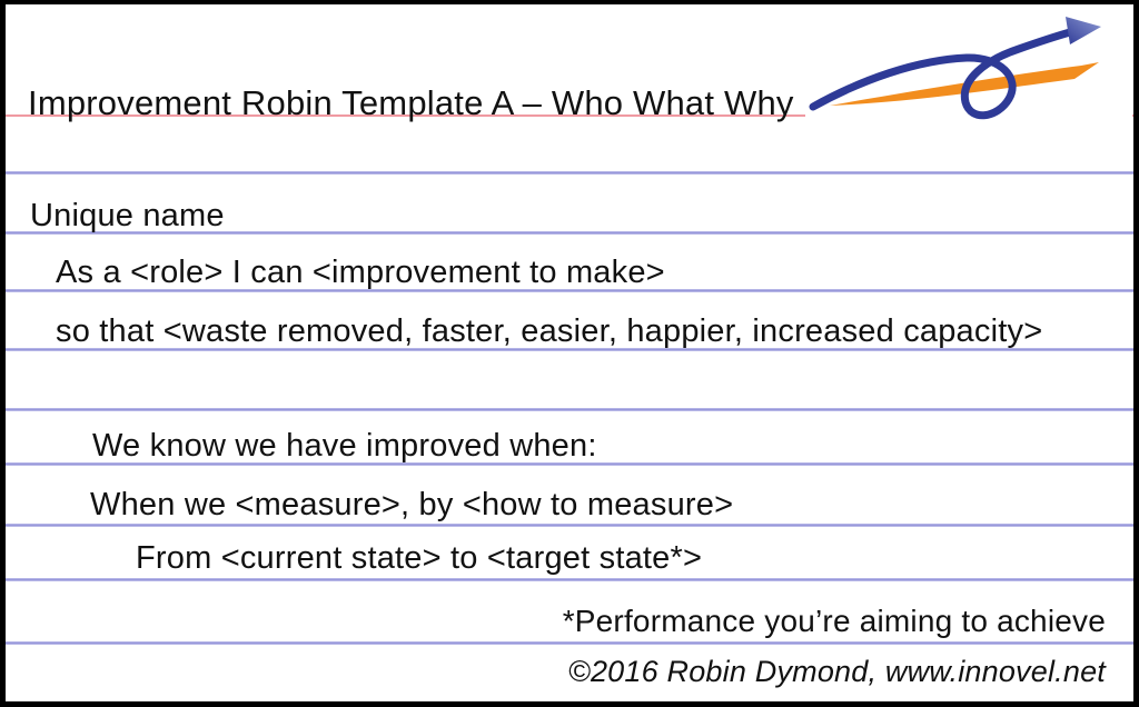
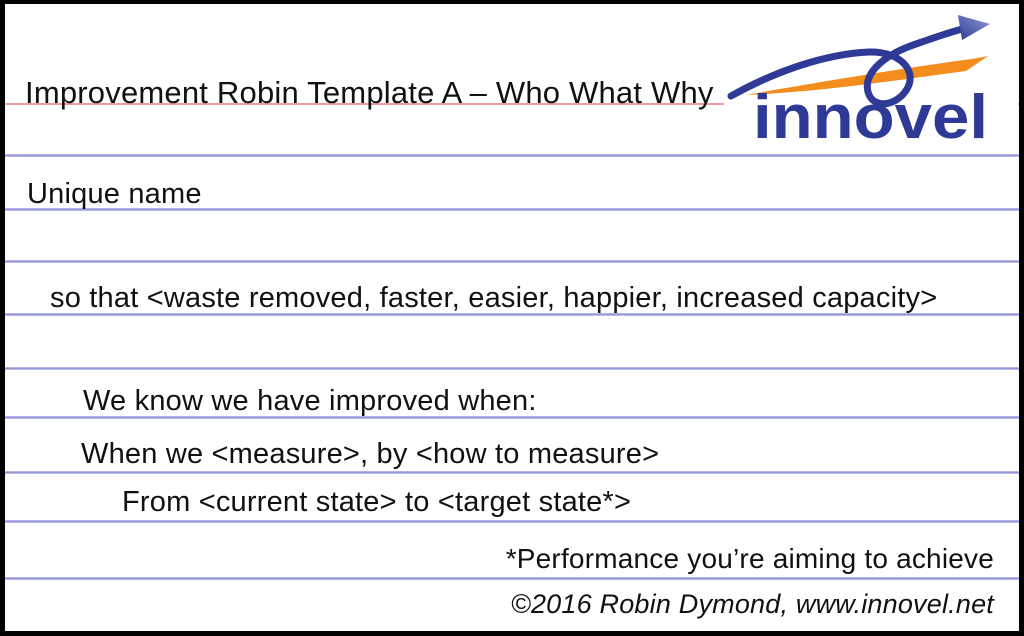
  Improvement Robin Template A – Who What Why
+ innovel
  Unique name
- As a <role> I can <improvement to make>
  so that <waste removed, faster, easier, happier, increased capacity>
  We know we have improved when:
  When we <measure>, by <how to measure>
  From <current state> to <target state*>
  *Performance you’re aiming to achieve
  ©2016 Robin Dymond, www.innovel.net
